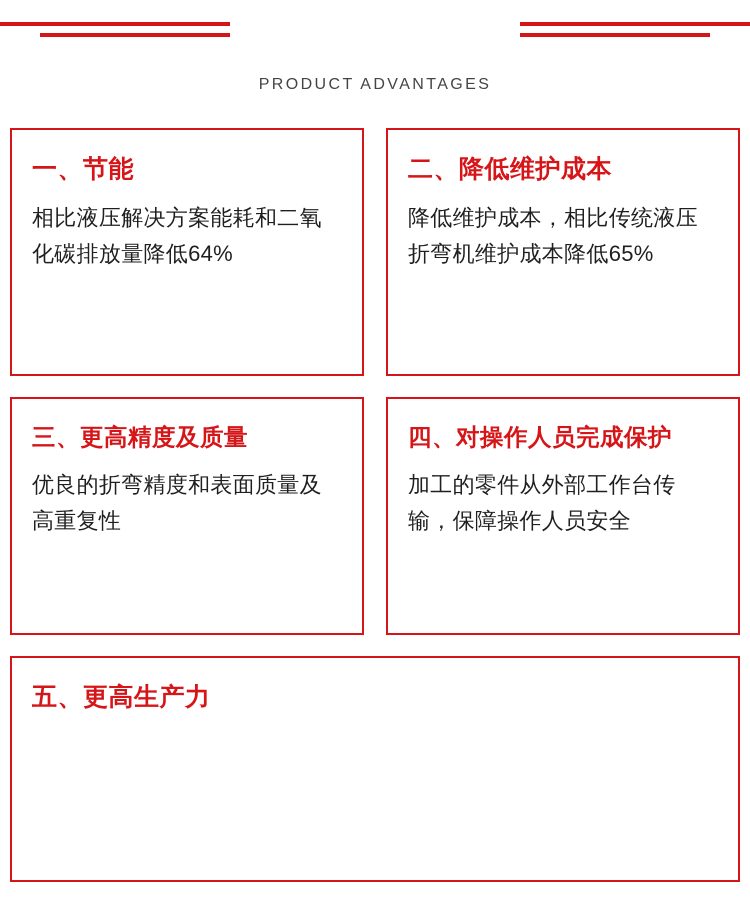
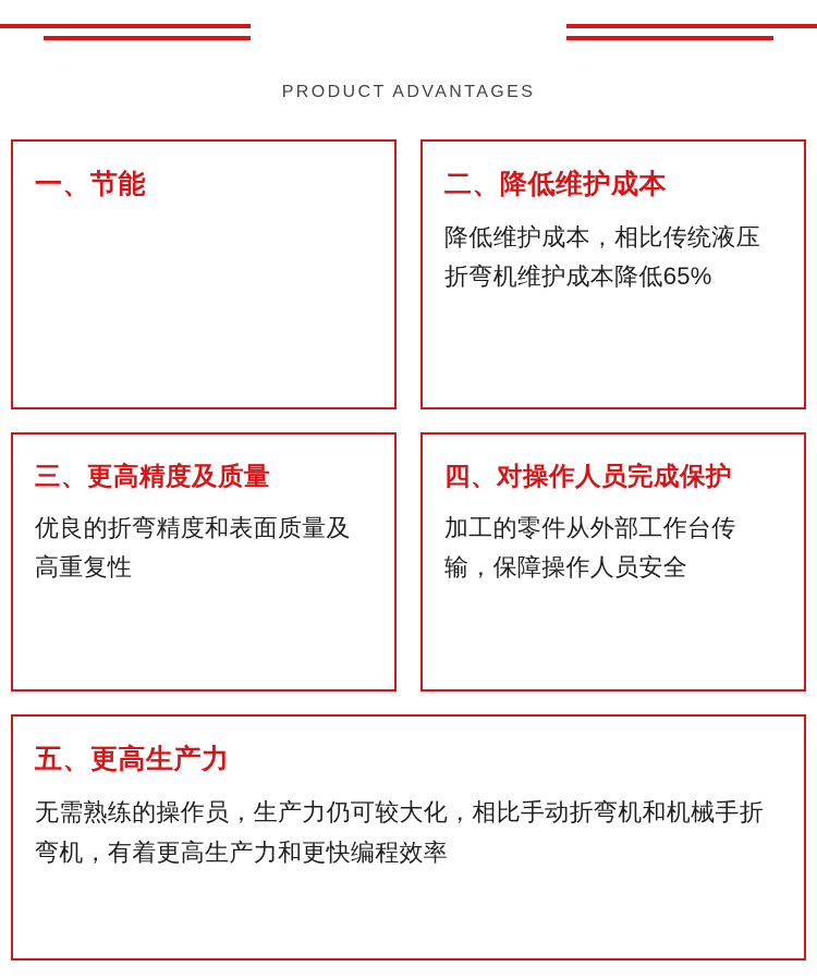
  PRODUCT ADVANTAGES
  一、节能
- 相比液压解决方案能耗和二氧化碳排放量降低64%
  二、降低维护成本
  降低维护成本，相比传统液压折弯机维护成本降低65%
  三、更高精度及质量
  优良的折弯精度和表面质量及高重复性
  四、对操作人员完成保护
  加工的零件从外部工作台传输，保障操作人员安全
  五、更高生产力
+ 无需熟练的操作员，生产力仍可较大化，相比手动折弯机和机械手折弯机，有着更高生产力和更快编程效率
